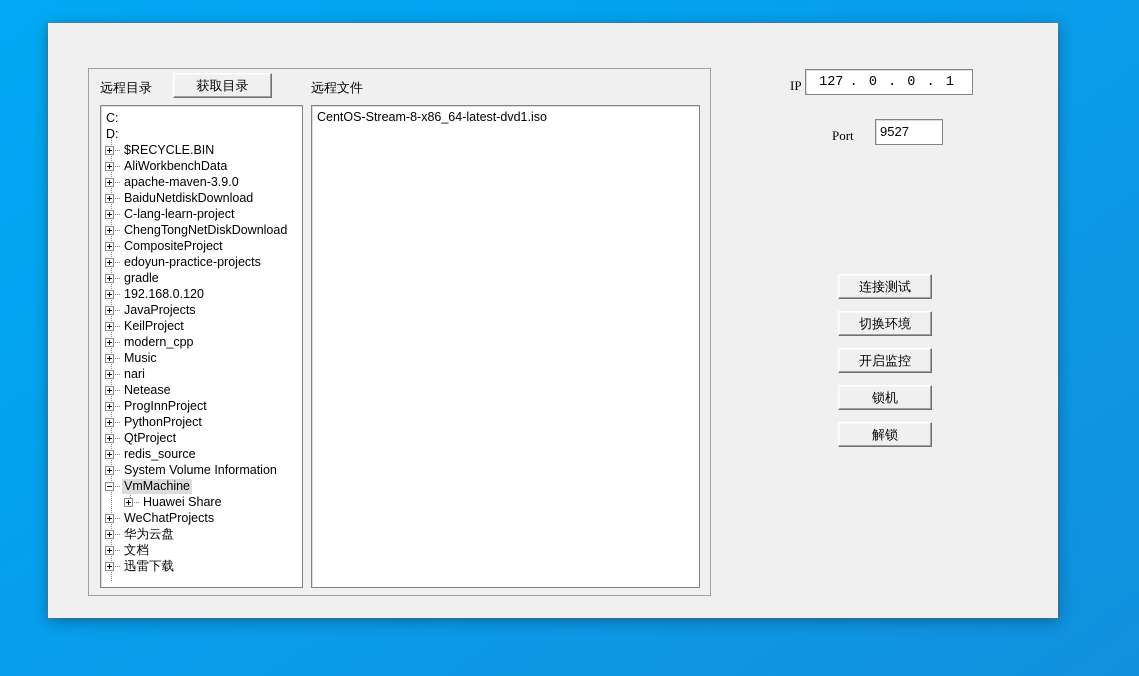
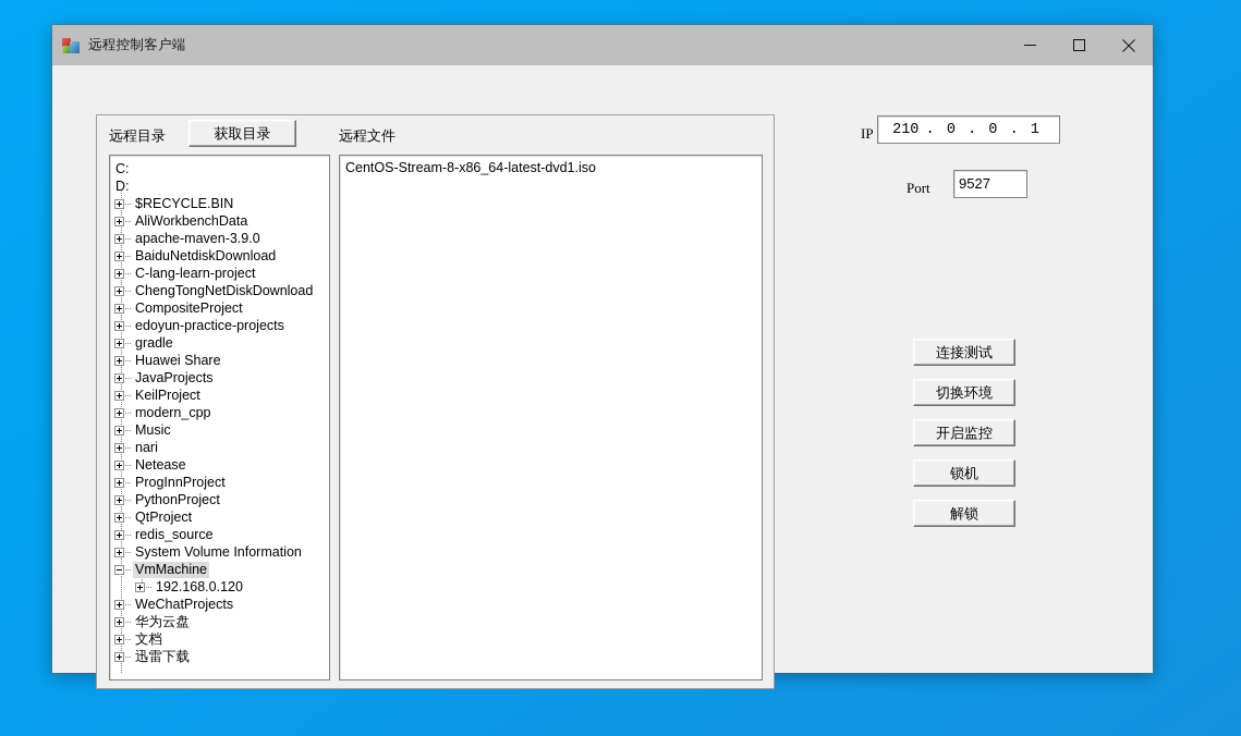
+ 远程控制客户端
  远程目录
  获取目录
  远程文件
  C:
  D:
  $RECYCLE.BIN
  AliWorkbenchData
  apache-maven-3.9.0
  BaiduNetdiskDownload
  C-lang-learn-project
  ChengTongNetDiskDownload
  CompositeProject
  edoyun-practice-projects
  gradle
- 192.168.0.120
+ Huawei Share
  JavaProjects
  KeilProject
  modern_cpp
  Music
  nari
  Netease
  ProgInnProject
  PythonProject
  QtProject
  redis_source
  System Volume Information
  VmMachine
- Huawei Share
+ 192.168.0.120
  WeChatProjects
  华为云盘
  文档
  迅雷下载
  CentOS-Stream-8-x86_64-latest-dvd1.iso
  IP
- 127
+ 210
  .
  0
  .
  0
  .
  1
  Port
  9527
  连接测试
  切换环境
  开启监控
  锁机
  解锁
